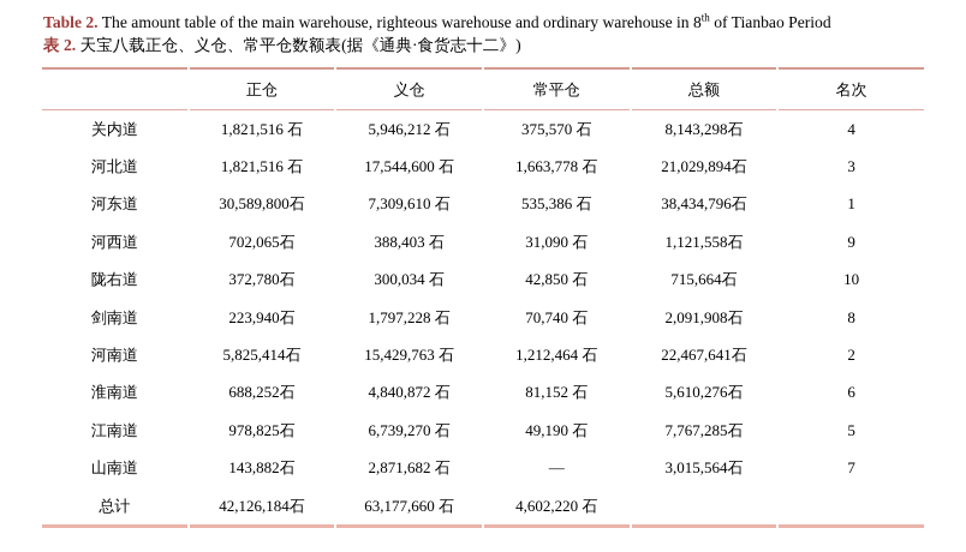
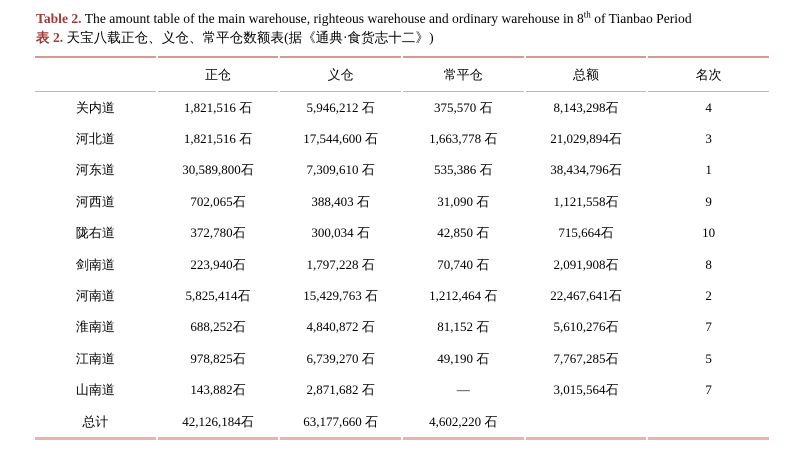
  Table 2. The amount table of the main warehouse, righteous warehouse and ordinary warehouse in 8th of Tianbao Period
  表 2. 天宝八载正仓、义仓、常平仓数额表(据《通典·食货志十二》)
  	正仓	义仓	常平仓	总额	名次
  关内道	1,821,516 石	5,946,212 石	375,570 石	8,143,298石	4
  河北道	1,821,516 石	17,544,600 石	1,663,778 石	21,029,894石	3
  河东道	30,589,800石	7,309,610 石	535,386 石	38,434,796石	1
  河西道	702,065石	388,403 石	31,090 石	1,121,558石	9
  陇右道	372,780石	300,034 石	42,850 石	715,664石	10
  剑南道	223,940石	1,797,228 石	70,740 石	2,091,908石	8
  河南道	5,825,414石	15,429,763 石	1,212,464 石	22,467,641石	2
- 淮南道	688,252石	4,840,872 石	81,152 石	5,610,276石	6
+ 淮南道	688,252石	4,840,872 石	81,152 石	5,610,276石	7
  江南道	978,825石	6,739,270 石	49,190 石	7,767,285石	5
  山南道	143,882石	2,871,682 石	—	3,015,564石	7
  总计	42,126,184石	63,177,660 石	4,602,220 石
